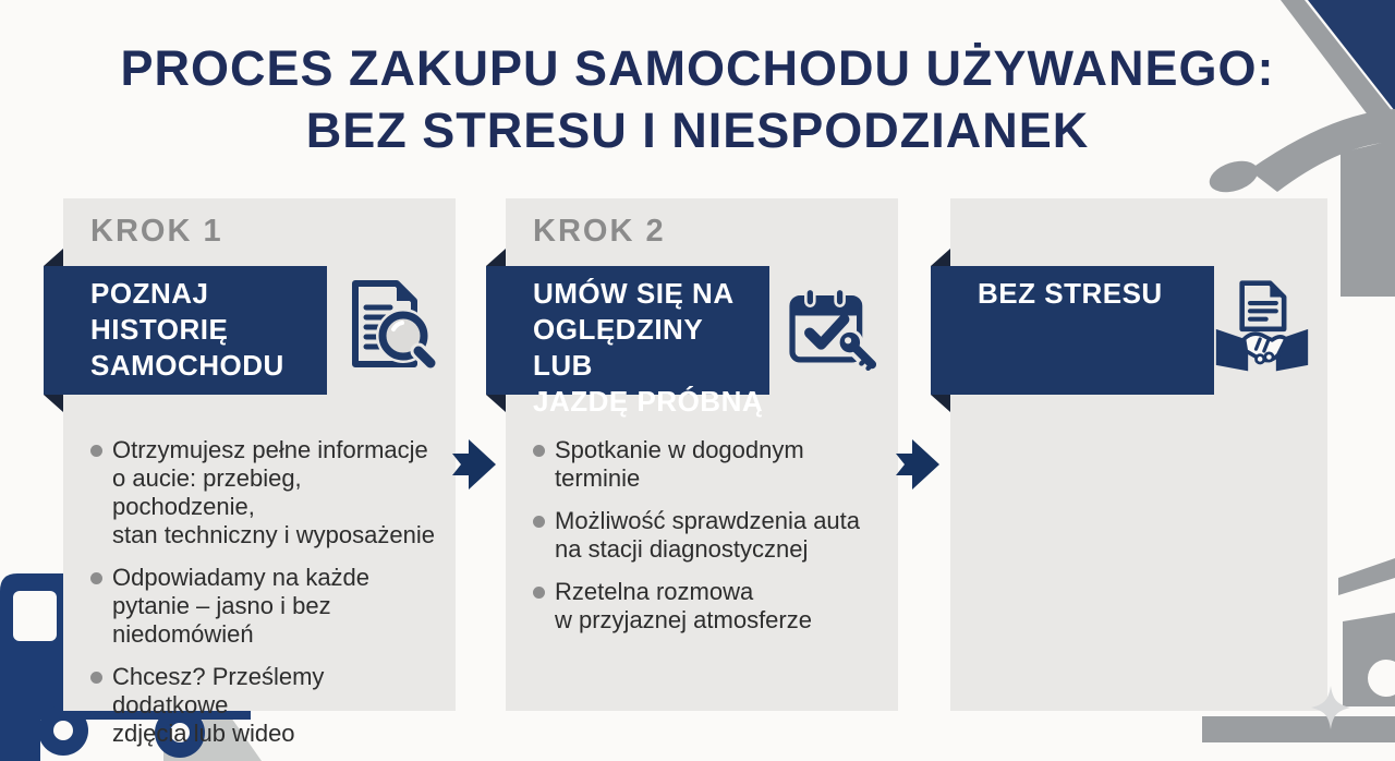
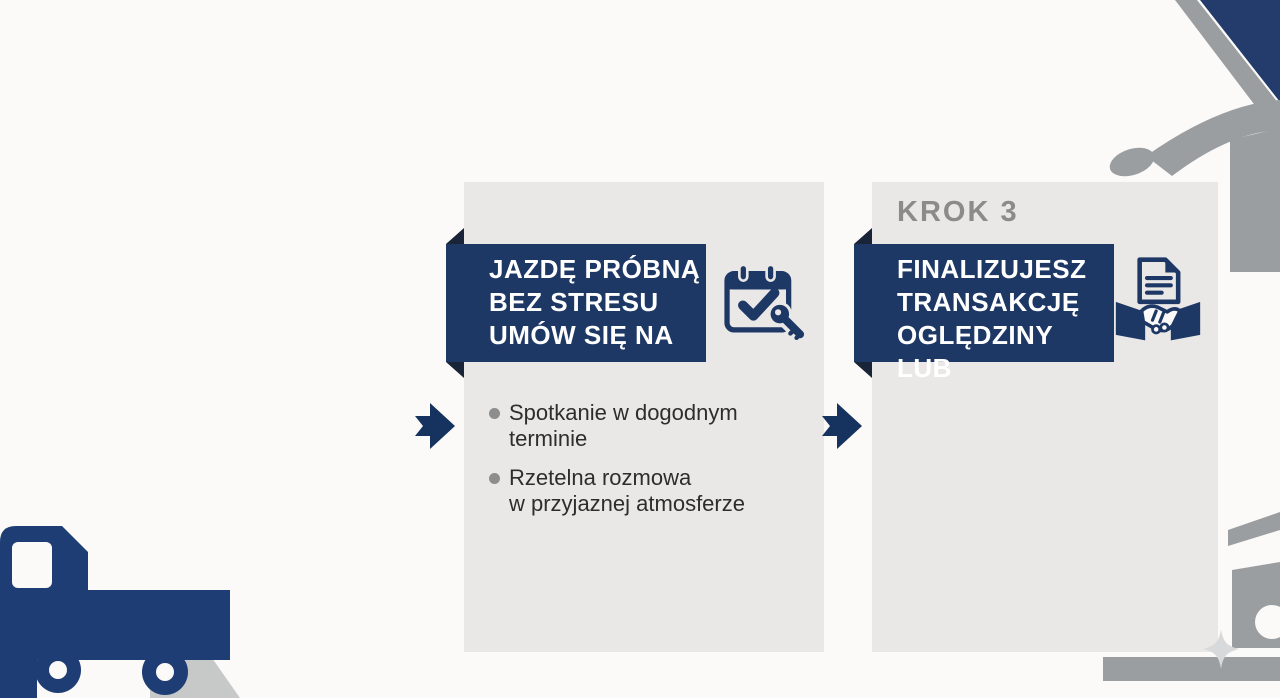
- PROCES ZAKUPU SAMOCHODU UŻYWANEGO:
- BEZ STRESU I NIESPODZIANEK
- KROK 1
- POZNAJ
- HISTORIĘ
- SAMOCHODU
- Otrzymujesz pełne informacje
- o aucie: przebieg, pochodzenie,
- stan techniczny i wyposażenie
- Odpowiadamy na każde
- pytanie – jasno i bez
- niedomówień
- Chcesz? Prześlemy dodatkowe
- zdjęcia lub wideo
- KROK 2
- UMÓW SIĘ NA
+ JAZDĘ PRÓBNĄ
- OGLĘDZINY LUB
+ BEZ STRESU
- JAZDĘ PRÓBNĄ
+ UMÓW SIĘ NA
  Spotkanie w dogodnym
  terminie
- Możliwość sprawdzenia auta
- na stacji diagnostycznej
  Rzetelna rozmowa
  w przyjaznej atmosferze
+ KROK 3
+ FINALIZUJESZ
+ TRANSAKCJĘ
- BEZ STRESU
+ OGLĘDZINY LUB
